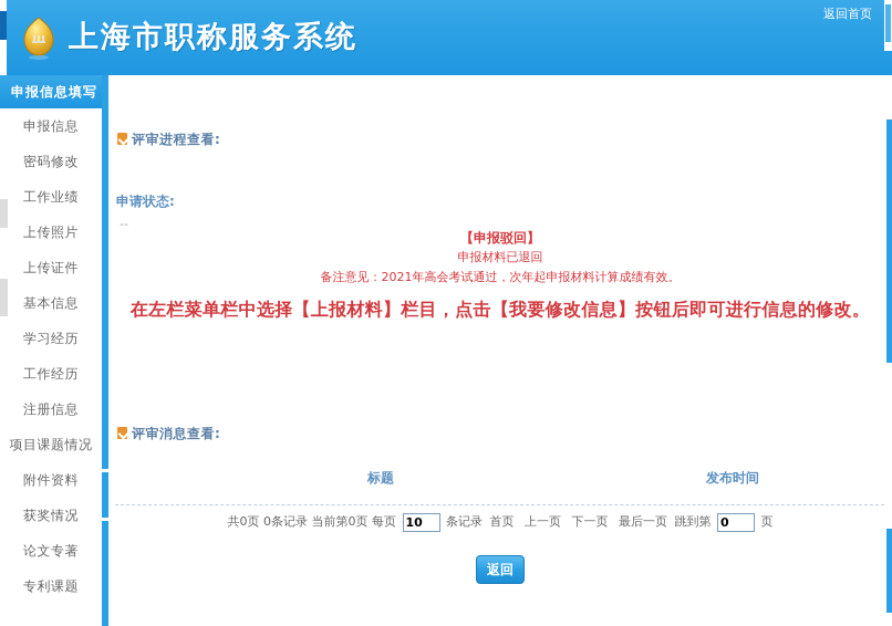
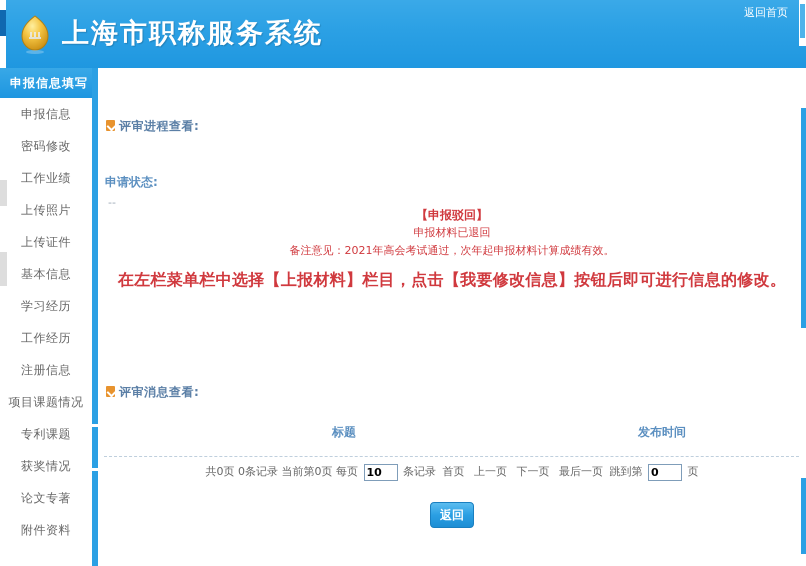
  上海市职称服务系统
  返回首页
  申报信息填写
  申报信息
  密码修改
  工作业绩
  上传照片
  上传证件
  基本信息
  学习经历
  工作经历
  注册信息
  项目课题情况
- 附件资料
+ 专利课题
  获奖情况
  论文专著
- 专利课题
+ 附件资料
  评审进程查看:
  申请状态:
  --
  【申报驳回】
  申报材料已退回
  备注意见：2021年高会考试通过，次年起申报材料计算成绩有效。
  在左栏菜单栏中选择【上报材料】栏目，点击【我要修改信息】按钮后即可进行信息的修改。
  评审消息查看:
  标题
  发布时间
  共0页 0条记录 当前第0页 每页 10 条记录 首页 上一页 下一页 最后一页 跳到第 0 页
  返回
